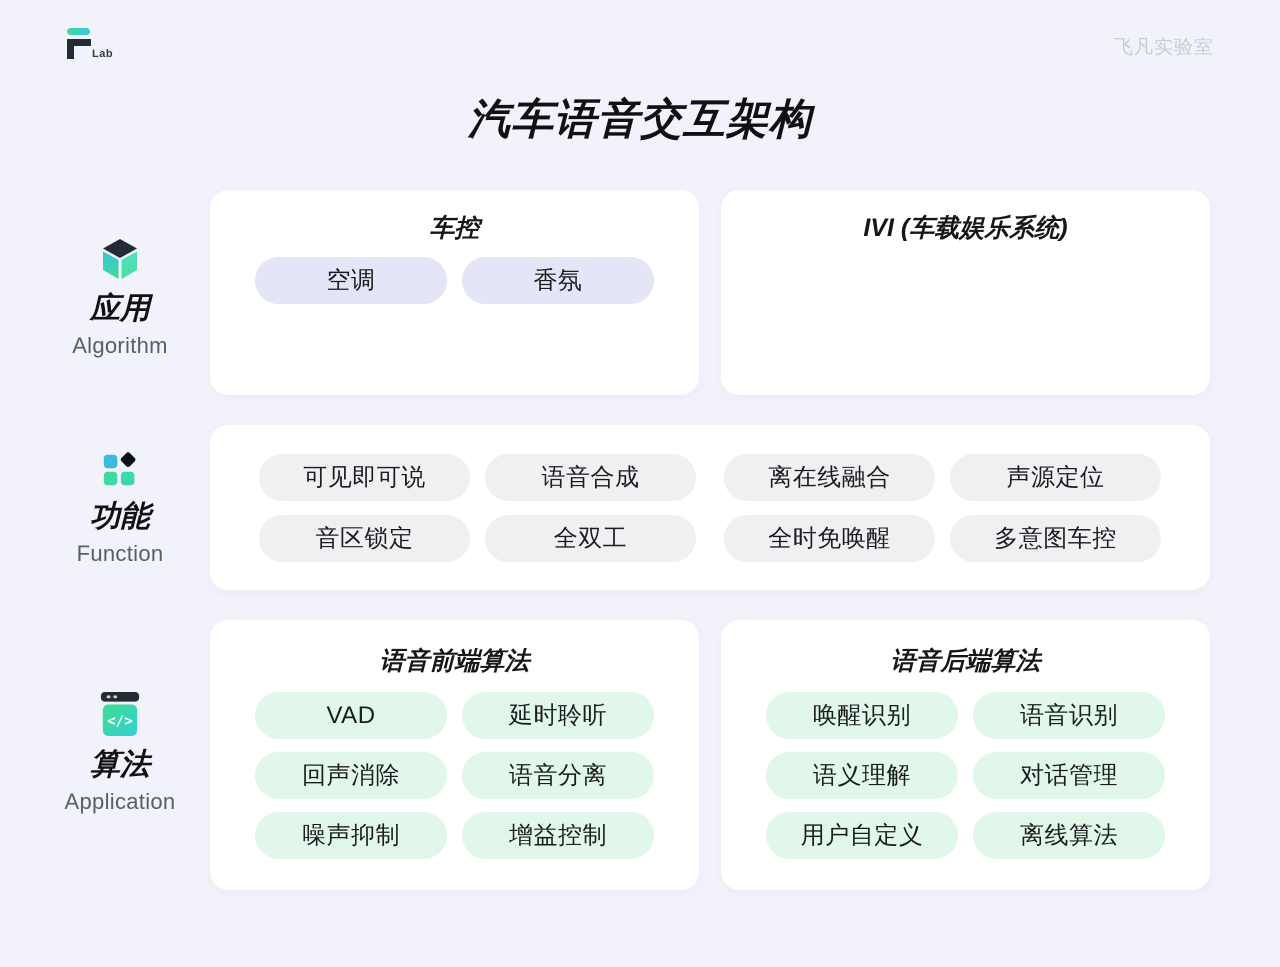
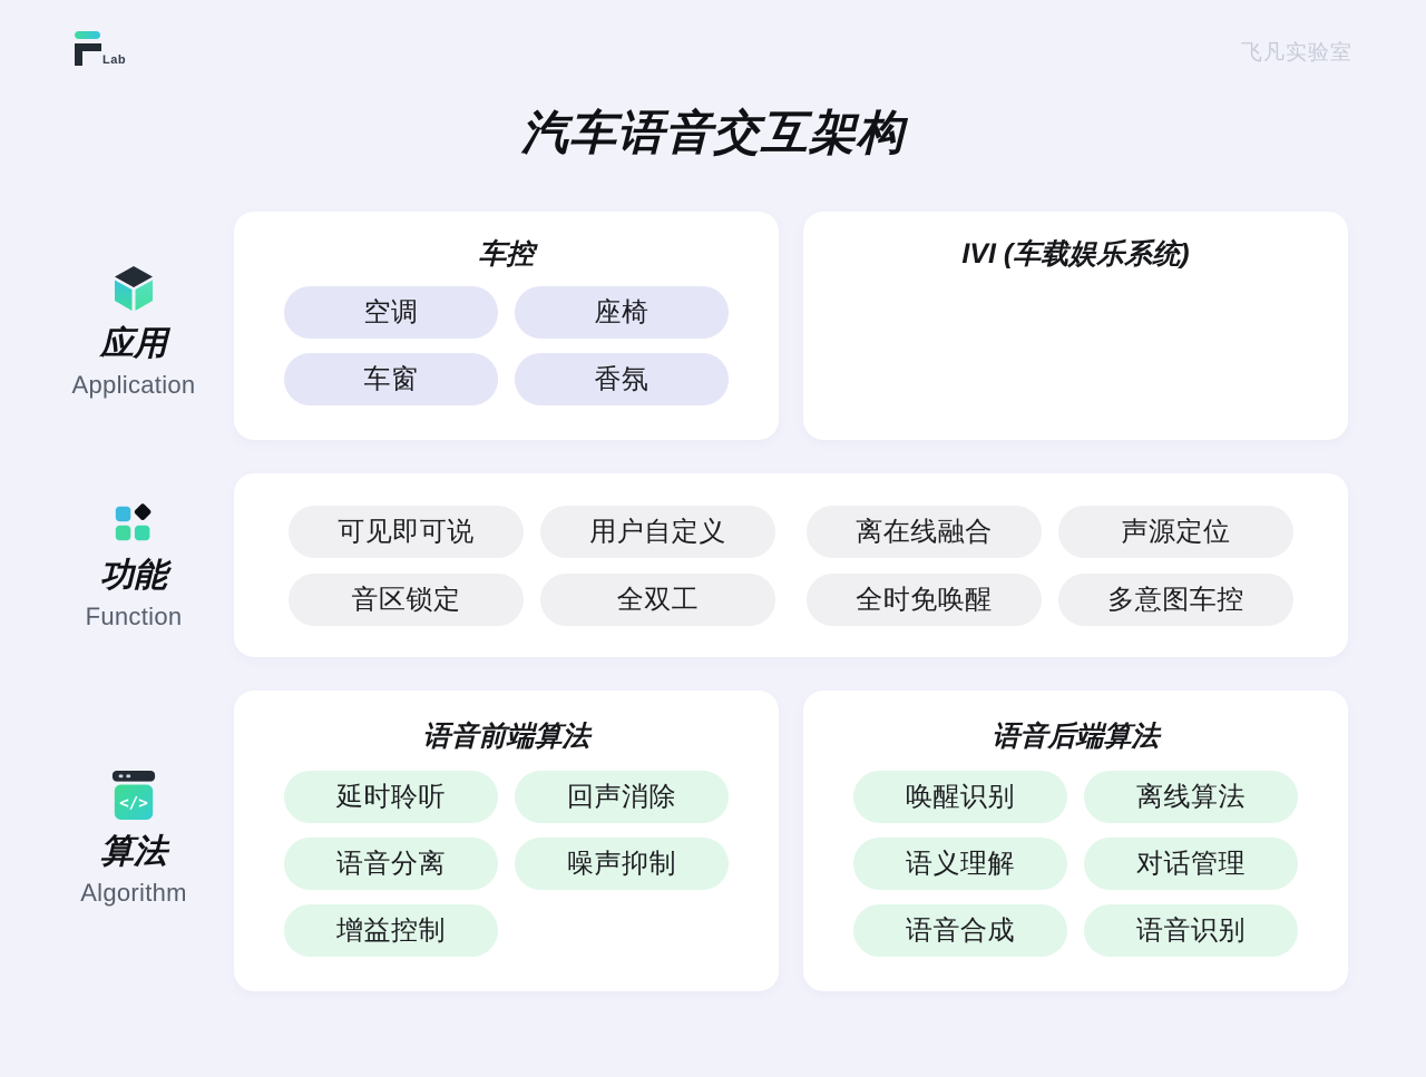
  Lab
  飞凡实验室
  汽车语音交互架构
  应用
- Algorithm
+ Application
  功能
  Function
  </>
  算法
- Application
+ Algorithm
  车控
  空调
+ 座椅
+ 车窗
  香氛
  IVI (车载娱乐系统)
  可见即可说
- 语音合成
+ 用户自定义
  音区锁定
  全双工
  离在线融合
  声源定位
  全时免唤醒
  多意图车控
  语音前端算法
- VAD
  延时聆听
  回声消除
  语音分离
  噪声抑制
  增益控制
  语音后端算法
  唤醒识别
- 语音识别
+ 离线算法
  语义理解
  对话管理
- 用户自定义
+ 语音合成
- 离线算法
+ 语音识别
